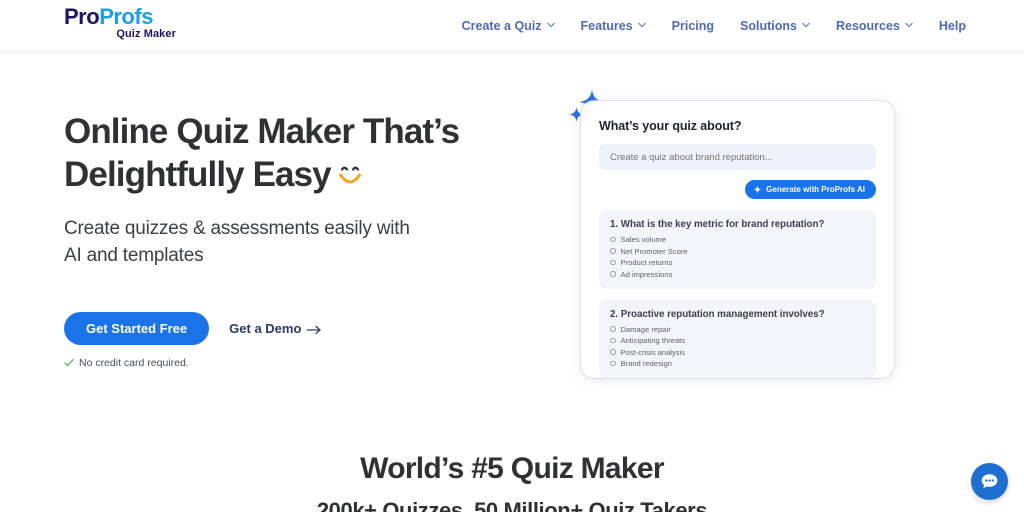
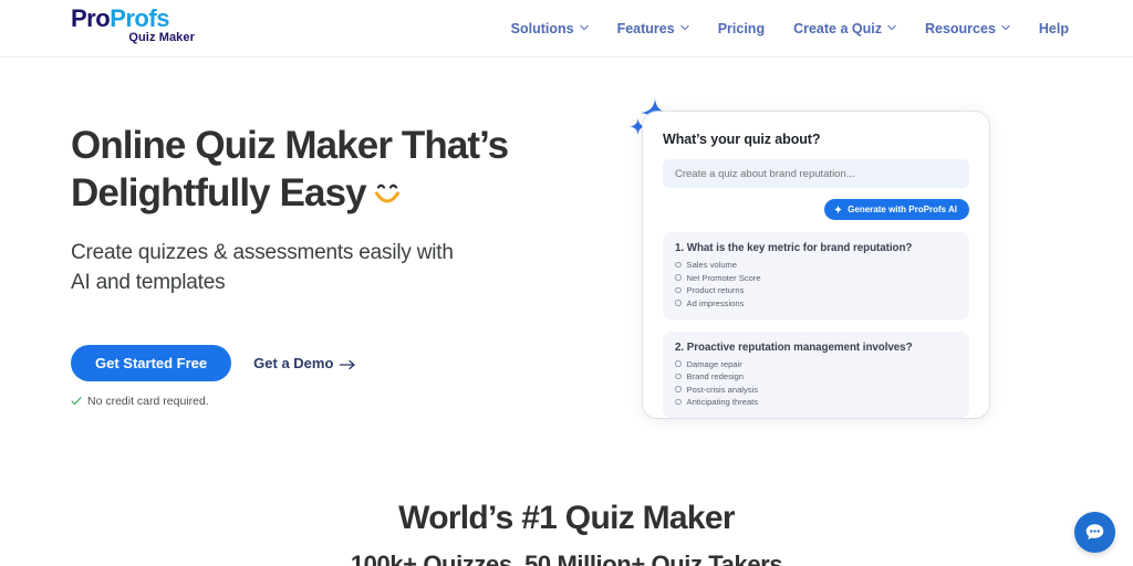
  ProProfs
  Quiz Maker
- Create a Quiz
+ Solutions
  Features
  Pricing
- Solutions
+ Create a Quiz
  Resources
  Help
  Online Quiz Maker That’s
  Delightfully Easy
  Create quizzes & assessments easily with
  AI and templates
  Get Started Free
  Get a Demo
  No credit card required.
  What’s your quiz about?
  Create a quiz about brand reputation...
  Generate with ProProfs AI
  1. What is the key metric for brand reputation?
  Sales volume
  Net Promoter Score
  Product returns
  Ad impressions
  2. Proactive reputation management involves?
  Damage repair
- Anticipating threats
+ Brand redesign
  Post-crisis analysis
- Brand redesign
+ Anticipating threats
- World’s #5 Quiz Maker
+ World’s #1 Quiz Maker
- 200k+ Quizzes, 50 Million+ Quiz Takers
+ 100k+ Quizzes, 50 Million+ Quiz Takers
